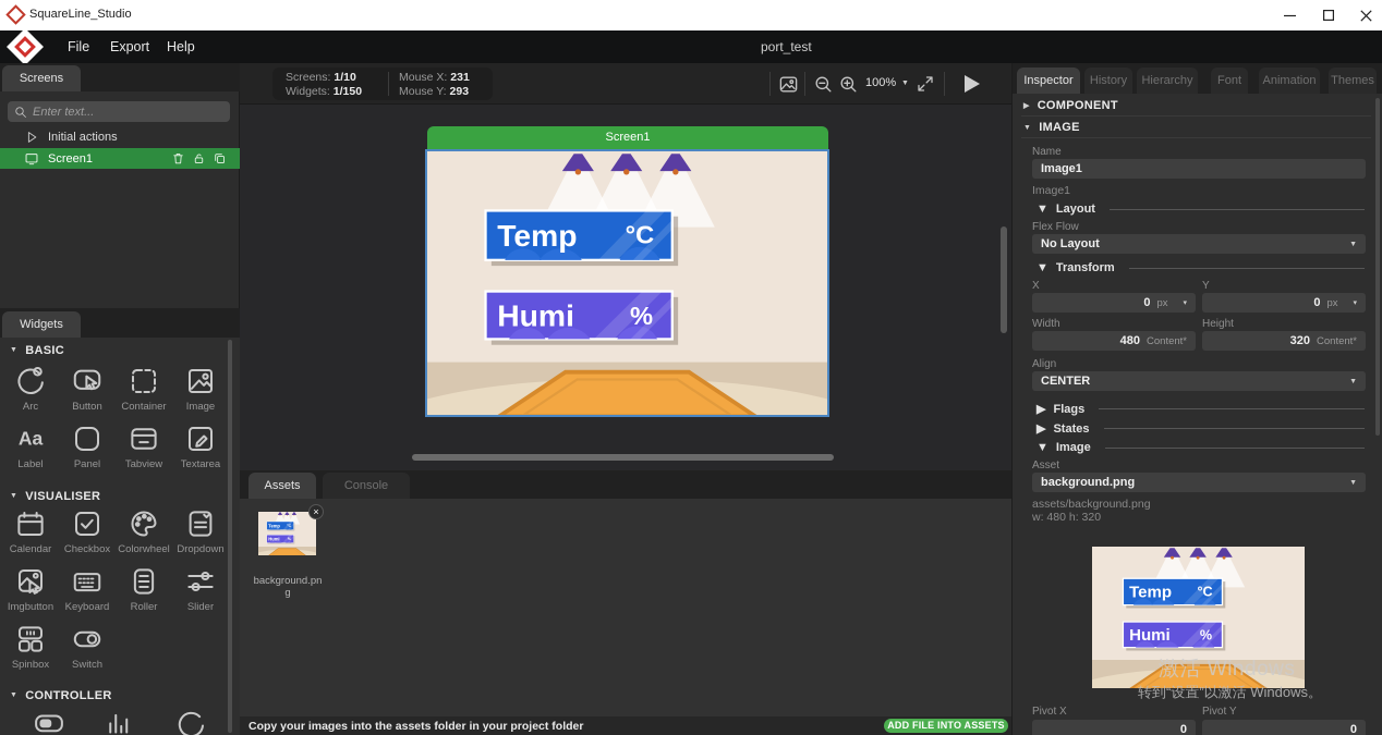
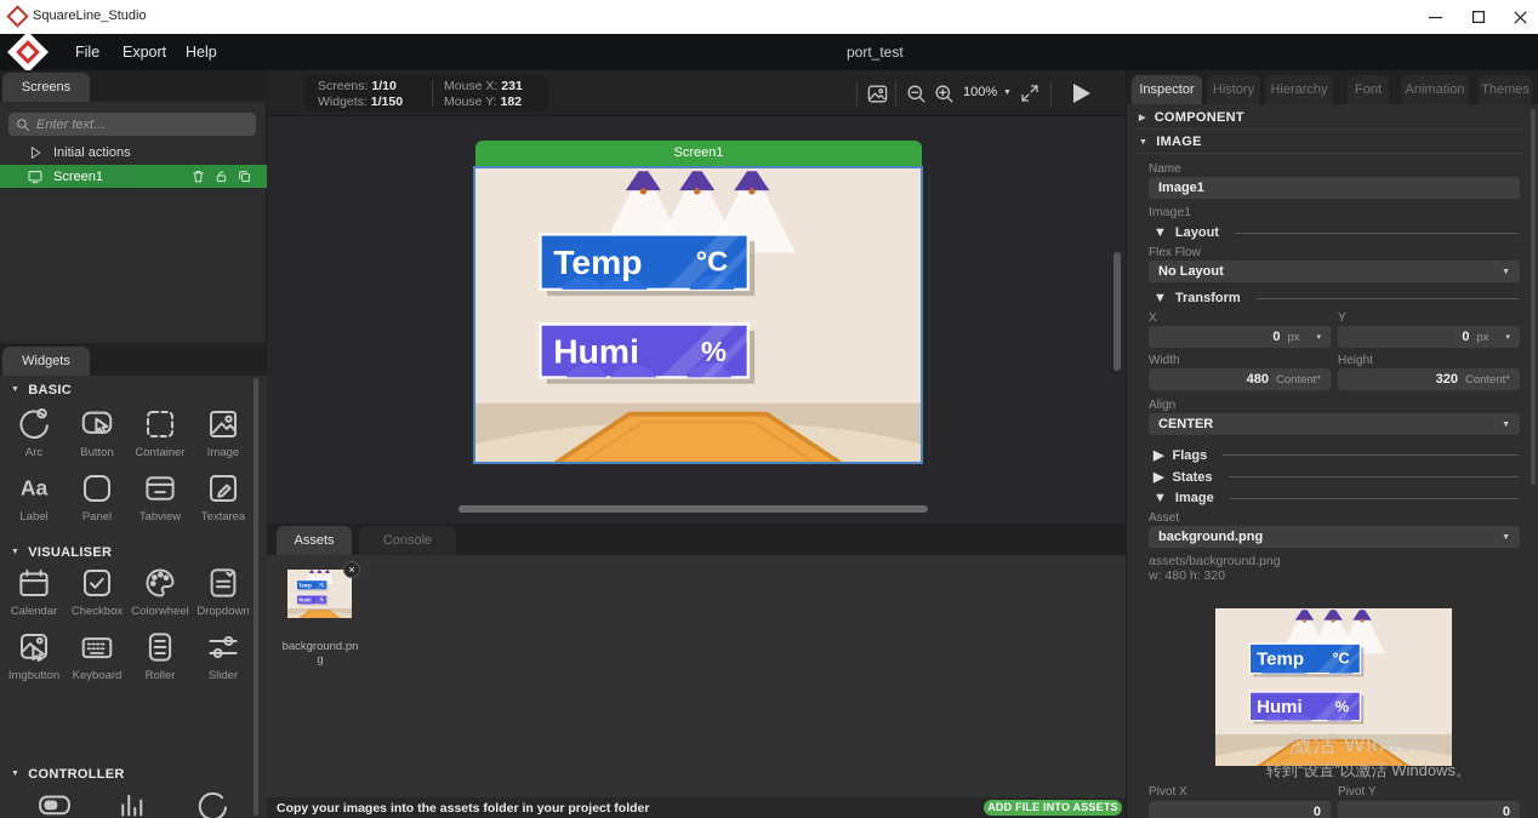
  SquareLine_Studio
  File
  Export
  Help
  port_test
  Screens
  Enter text...
  Initial actions
  Screen1
  Widgets
  BASIC
  Arc
  Button
  Container
  Image
  Aa
  Label
  Panel
  Tabview
  Textarea
  VISUALISER
  Calendar
  Checkbox
  Colorwheel
  Dropdown
  Imgbutton
  Keyboard
  Roller
  Slider
- Spinbox
- Switch
  CONTROLLER
  Screens: 1/10
  Widgets: 1/150
  Mouse X: 231
- Mouse Y: 293
+ Mouse Y: 182
  100%
  Screen1
  Assets
  Console
  ×
  background.png
  Copy your images into the assets folder in your project folder
  ADD FILE INTO ASSETS
  Inspector
  History
  Hierarchy
  Font
  Animation
  Themes
  COMPONENT
  IMAGE
  Name
  Image1
  Image1
  ▼
  Layout
  Flex Flow
  No Layout
  ▼
  Transform
  X
  Y
  0
  px
  0
  px
  Width
  Height
  480
  Content*
  320
  Content*
  Align
  CENTER
  ▶
  Flags
  ▶
  States
  ▼
  Image
  Asset
  background.png
  assets/background.png
  w: 480 h: 320
  激活 Windows
  转到“设置”以激活 Windows。
  Pivot X
  Pivot Y
  0
  0
